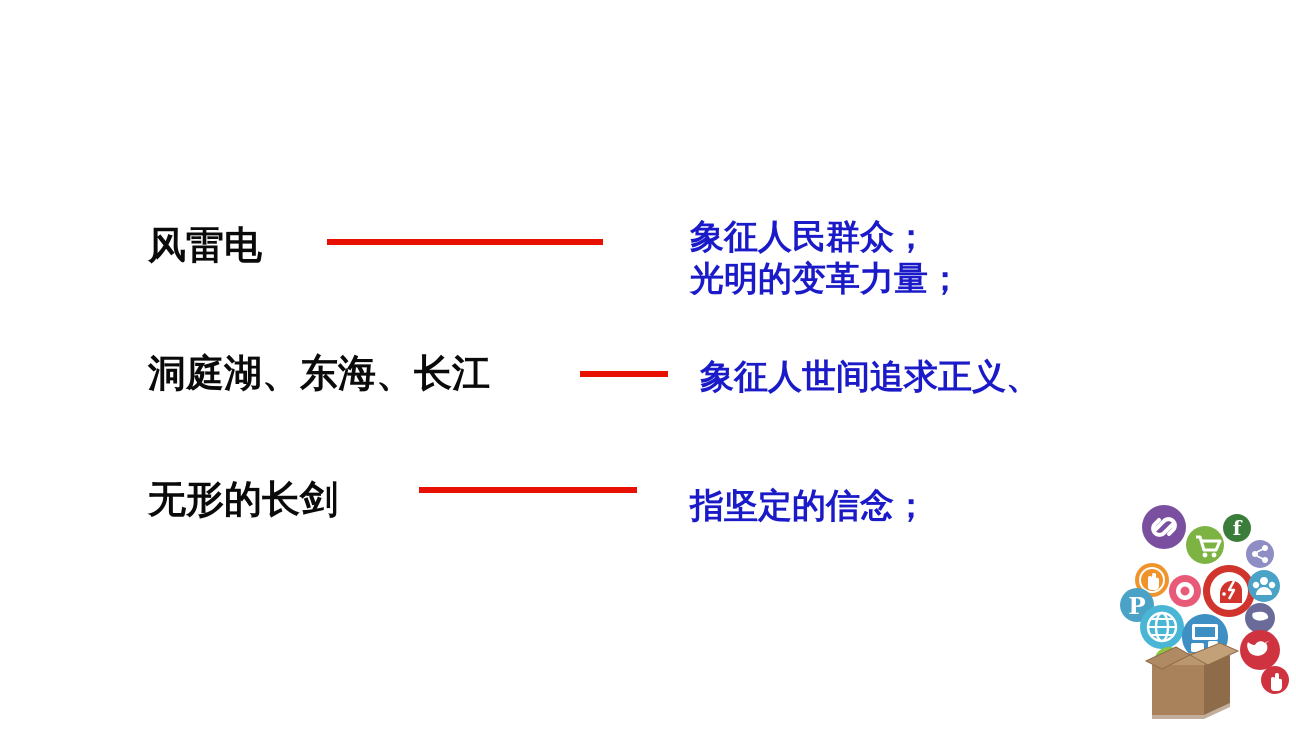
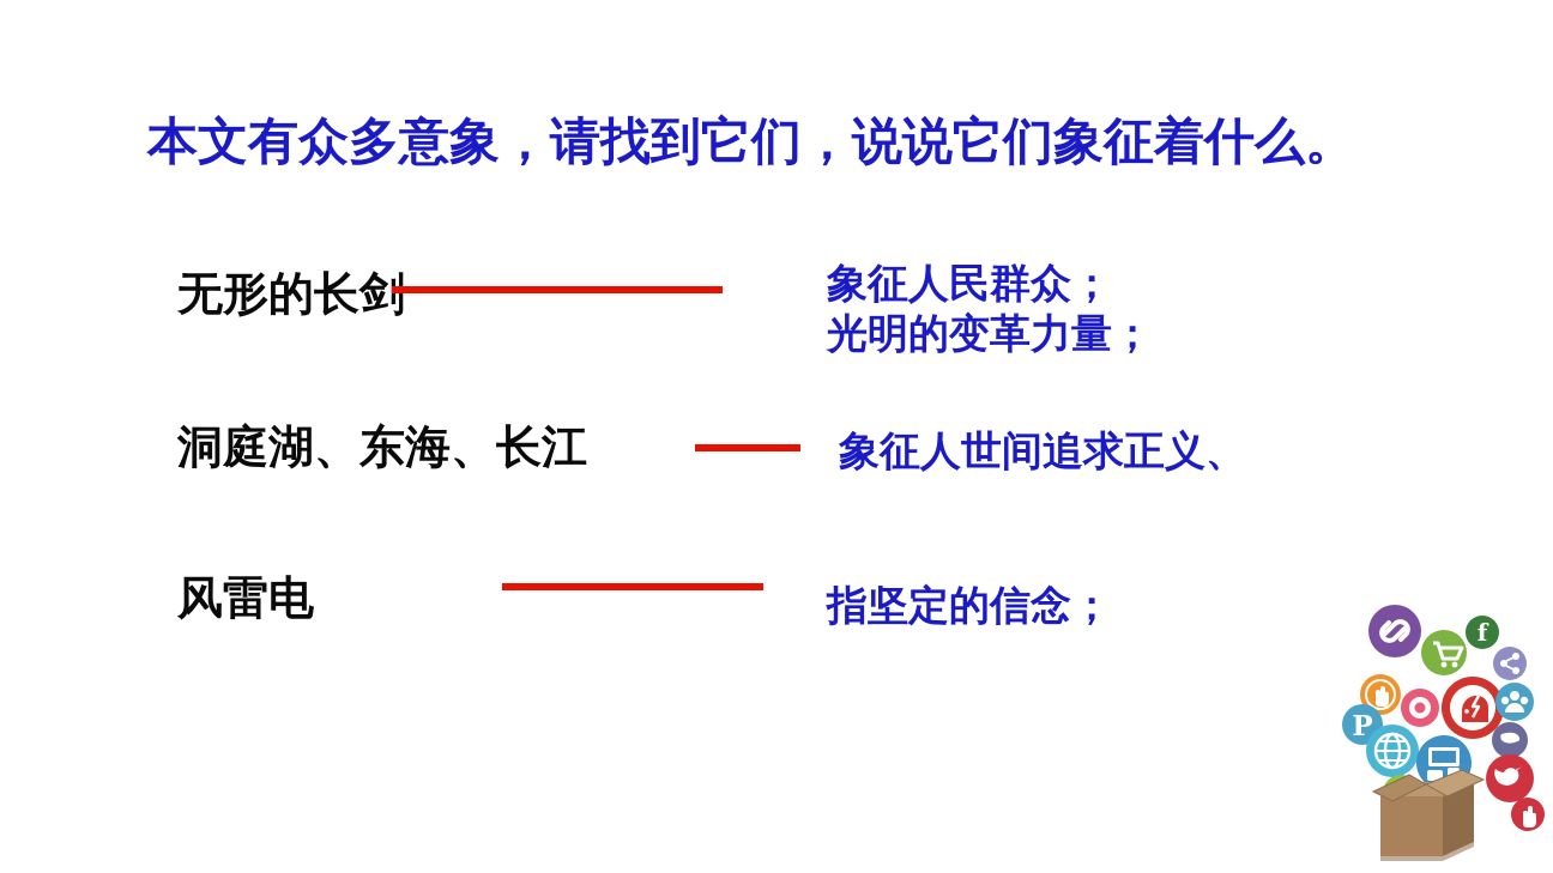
+ 本文有众多意象，请找到它们，说说它们象征着什么。
- 风雷电
+ 无形的长剑
  象征人民群众；
  光明的变革力量；
  洞庭湖、东海、长江
  象征人世间追求正义、
- 无形的长剑
+ 风雷电
  指坚定的信念；
  f
  P
